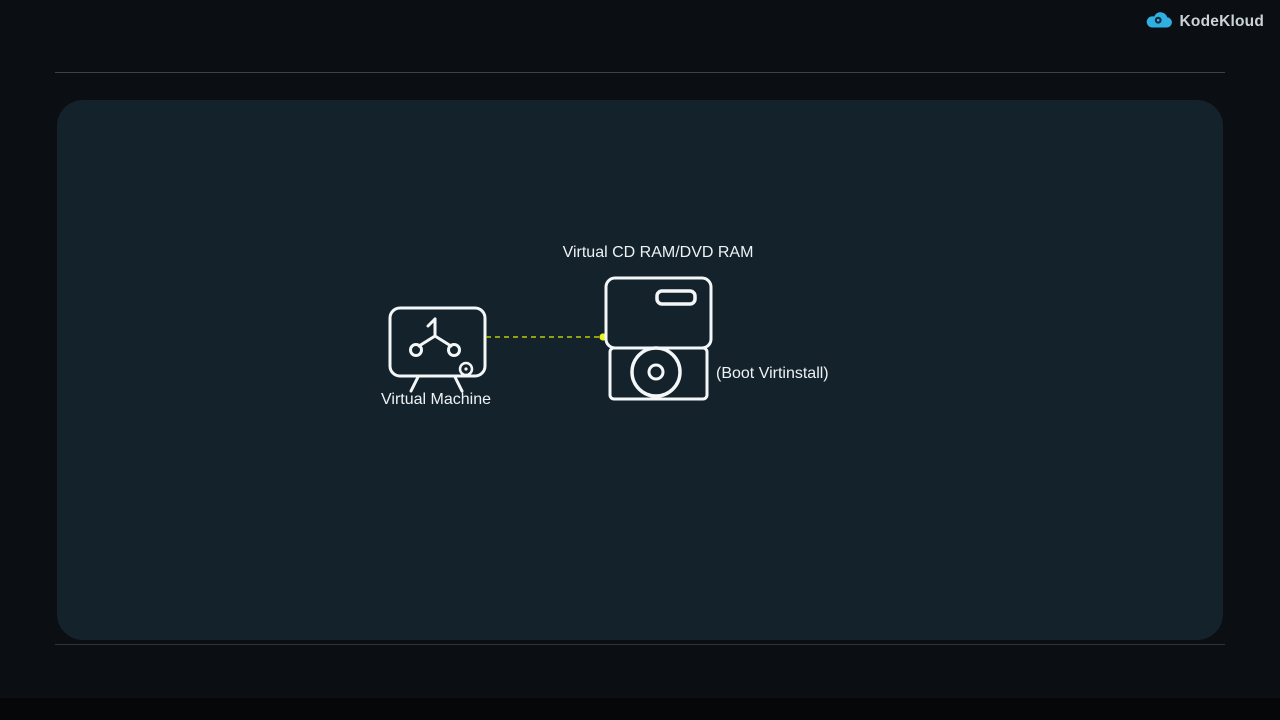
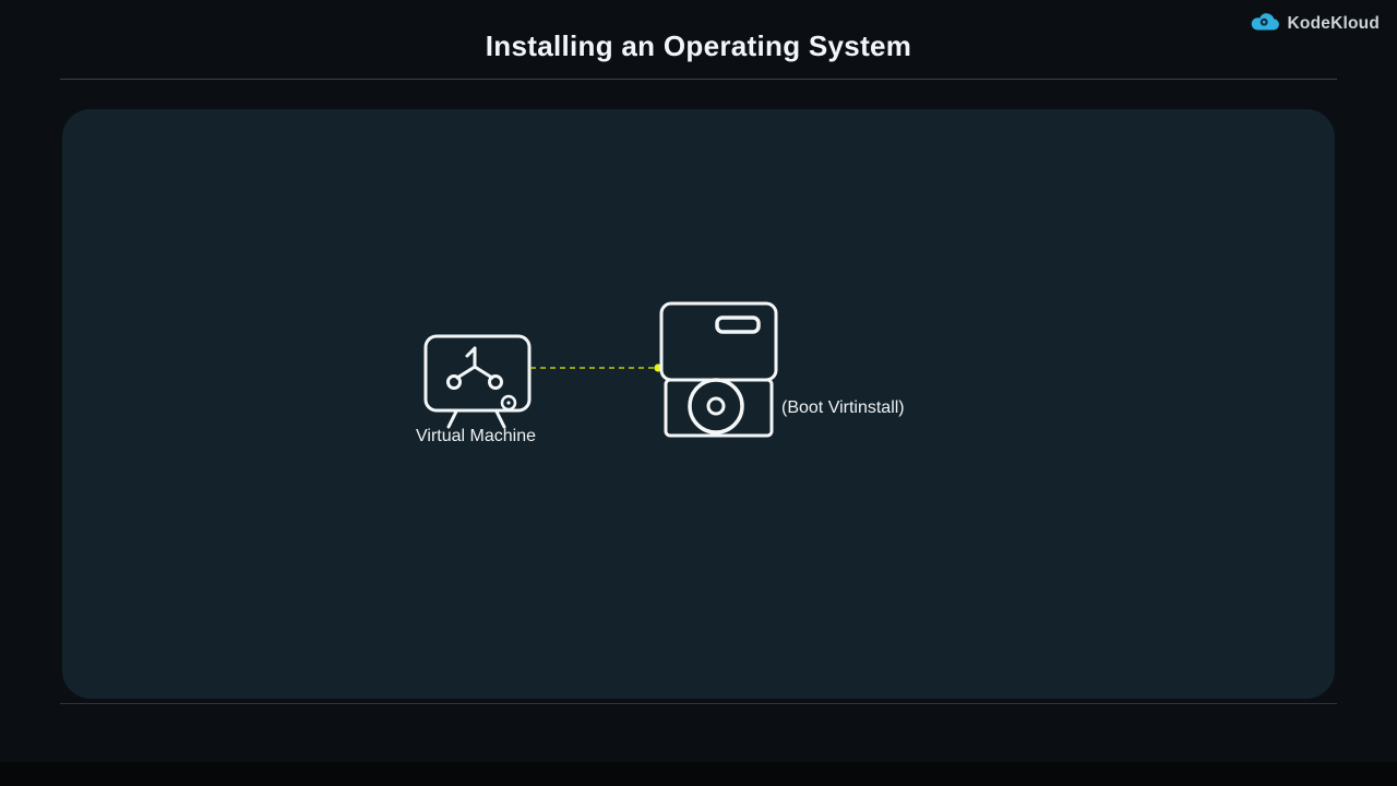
+ Installing an Operating System
  KodeKloud
  Virtual Machine
- Virtual CD RAM/DVD RAM
  (Boot Virtinstall)
